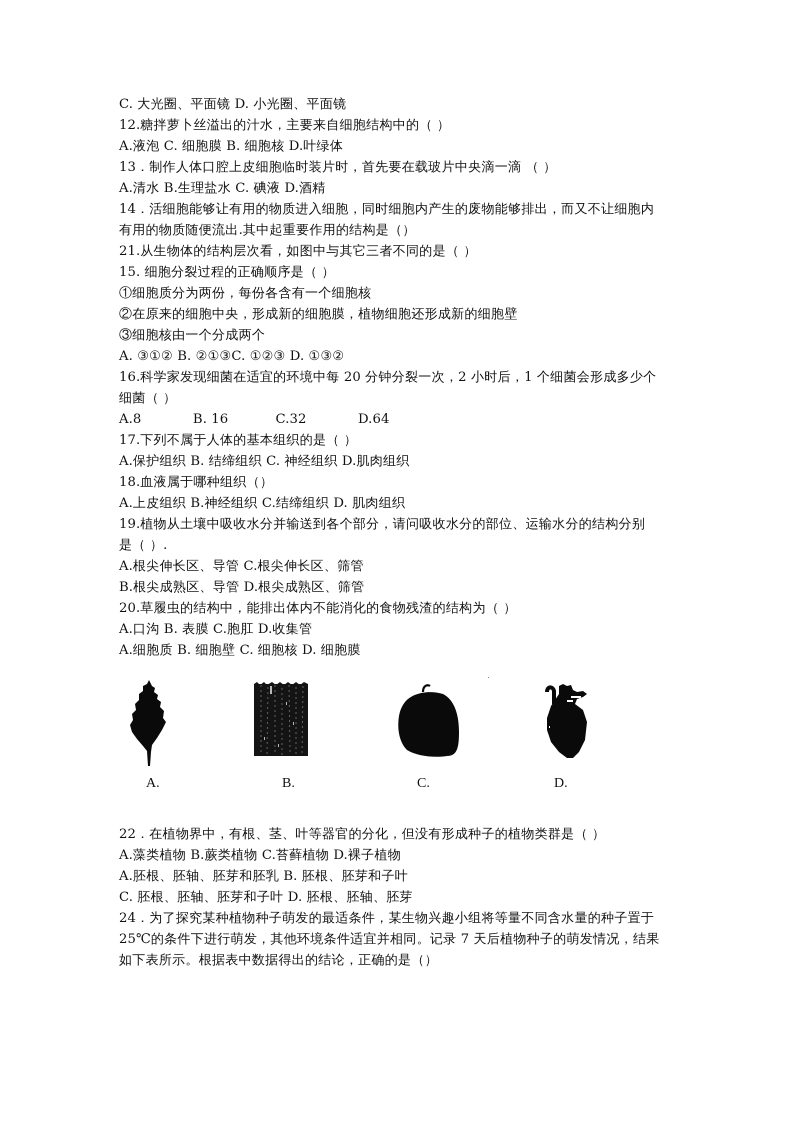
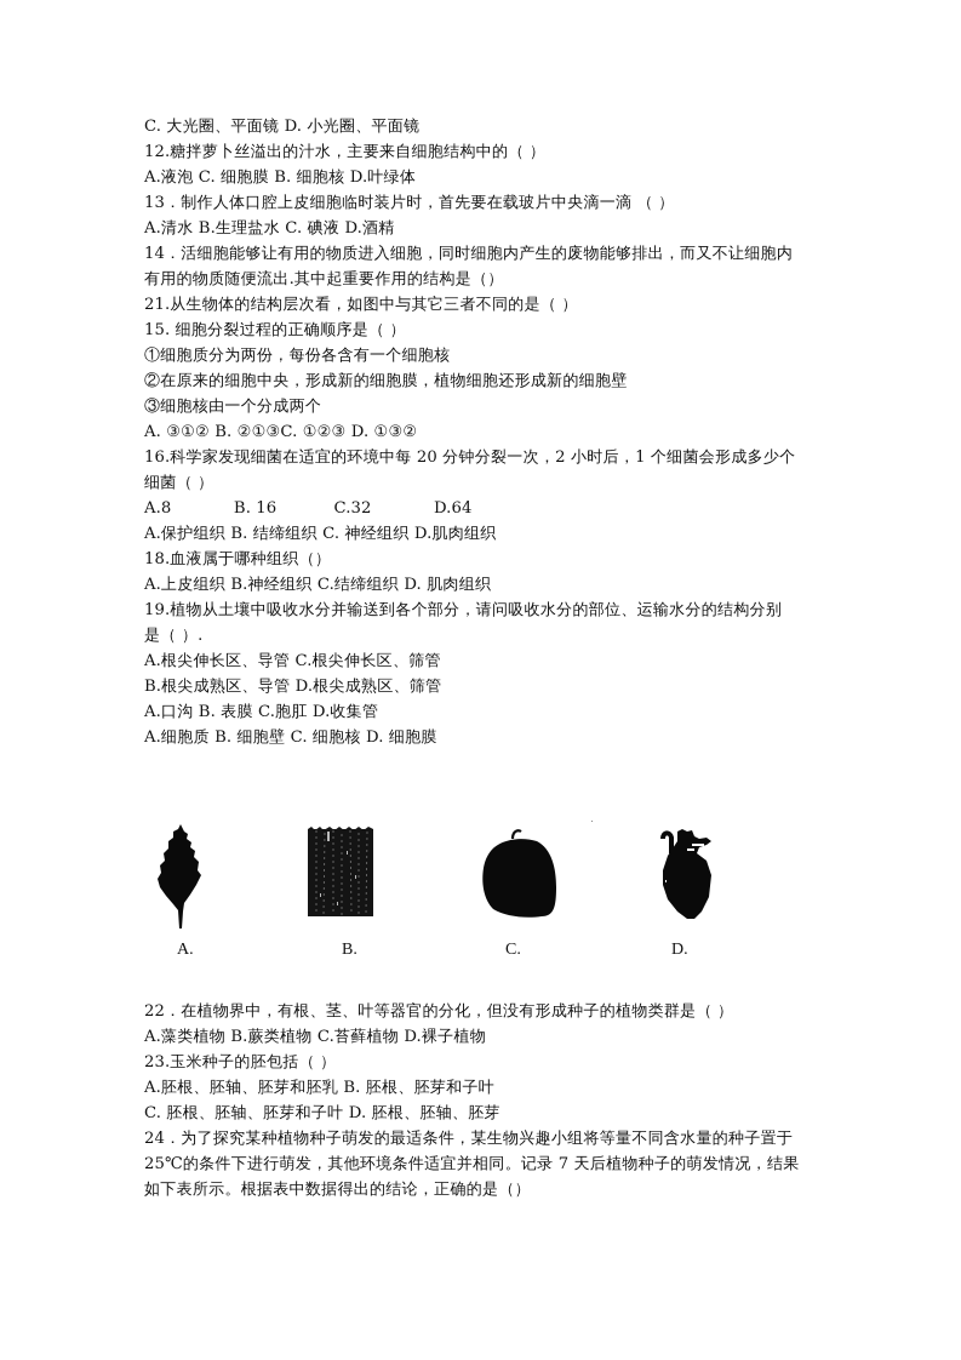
  C. 大光圈、平面镜 D. 小光圈、平面镜
  12.糖拌萝卜丝溢出的汁水，主要来自细胞结构中的（ ）
  A.液泡 C. 细胞膜 B. 细胞核 D.叶绿体
  13．制作人体口腔上皮细胞临时装片时，首先要在载玻片中央滴一滴 （ ）
  A.清水 B.生理盐水 C. 碘液 D.酒精
  14．活细胞能够让有用的物质进入细胞，同时细胞内产生的废物能够排出，而又不让细胞内
  有用的物质随便流出.其中起重要作用的结构是（）
  21.从生物体的结构层次看，如图中与其它三者不同的是（ ）
  15. 细胞分裂过程的正确顺序是（ ）
  ①细胞质分为两份，每份各含有一个细胞核
  ②在原来的细胞中央，形成新的细胞膜，植物细胞还形成新的细胞壁
  ③细胞核由一个分成两个
  A. ③①② B. ②①③C. ①②③ D. ①③②
  16.科学家发现细菌在适宜的环境中每 20 分钟分裂一次，2 小时后，1 个细菌会形成多少个
  细菌（ ）
  A.8 B. 16 C.32 D.64
- 17.下列不属于人体的基本组织的是（ ）
  A.保护组织 B. 结缔组织 C. 神经组织 D.肌肉组织
  18.血液属于哪种组织（）
  A.上皮组织 B.神经组织 C.结缔组织 D. 肌肉组织
  19.植物从土壤中吸收水分并输送到各个部分，请问吸收水分的部位、运输水分的结构分别
  是（ ）.
  A.根尖伸长区、导管 C.根尖伸长区、筛管
  B.根尖成熟区、导管 D.根尖成熟区、筛管
- 20.草履虫的结构中，能排出体内不能消化的食物残渣的结构为（ ）
  A.口沟 B. 表膜 C.胞肛 D.收集管
  A.细胞质 B. 细胞壁 C. 细胞核 D. 细胞膜
  A.
  B.
  C.
  D.
  22．在植物界中，有根、茎、叶等器官的分化，但没有形成种子的植物类群是（ ）
  A.藻类植物 B.蕨类植物 C.苔藓植物 D.裸子植物
+ 23.玉米种子的胚包括（ ）
  A.胚根、胚轴、胚芽和胚乳 B. 胚根、胚芽和子叶
  C. 胚根、胚轴、胚芽和子叶 D. 胚根、胚轴、胚芽
  24．为了探究某种植物种子萌发的最适条件，某生物兴趣小组将等量不同含水量的种子置于
  25℃的条件下进行萌发，其他环境条件适宜并相同。记录 7 天后植物种子的萌发情况，结果
  如下表所示。根据表中数据得出的结论，正确的是（）
